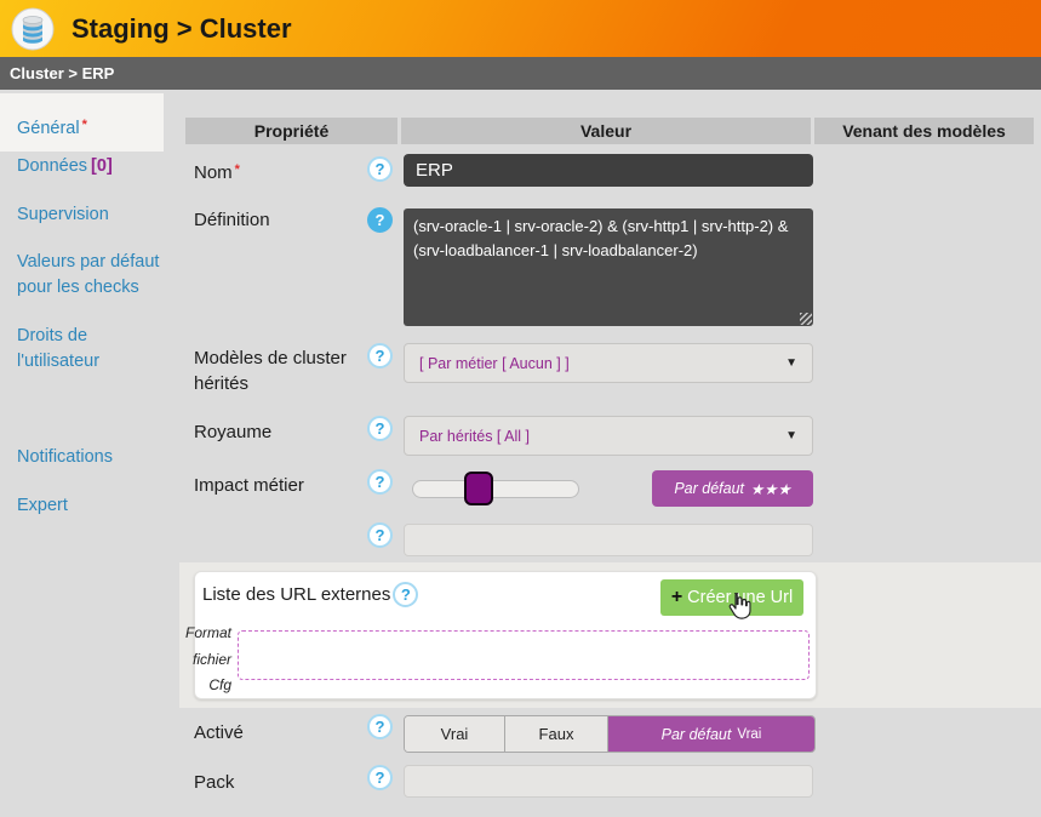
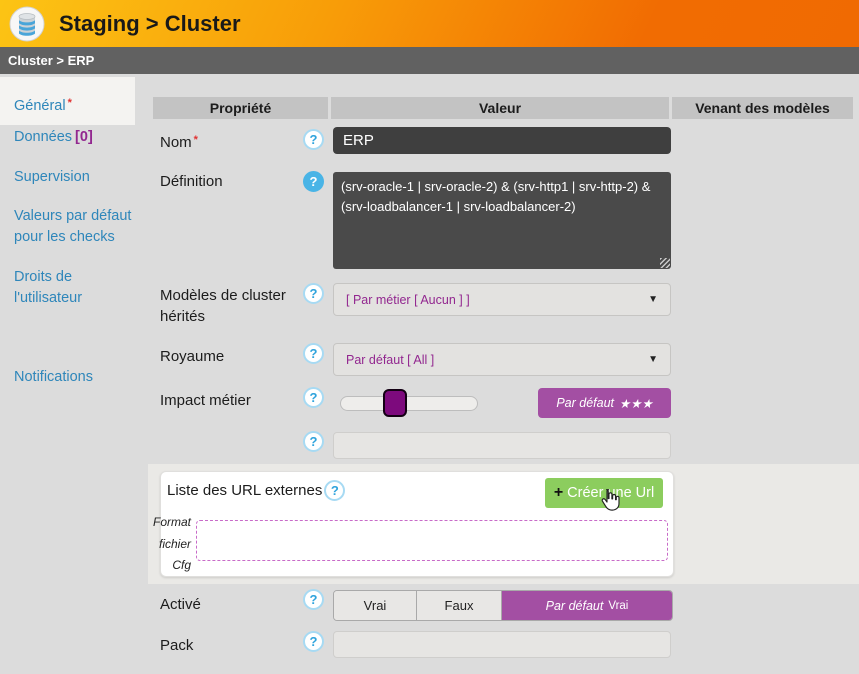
  Staging > Cluster
  Cluster > ERP
  Général *
  Données [0]
  Supervision
  Valeurs par défaut pour les checks
  Droits de l'utilisateur
  Notifications
- Expert
  Propriété
  Valeur
  Venant des modèles
  Nom *
  ?
  ERP
  Définition
  ?
  Modèles de cluster hérités
  ?
  [ Par métier [ Aucun ] ]
  ▼
  Royaume
  ?
- Par hérités [ All ]
+ Par défaut [ All ]
  ▼
  Impact métier
  ?
  Par défaut
  ★★★
  ?
  Liste des URL externes
  ?
  +
  Créerne Url
  Format
  fichier
  Cfg
  Activé
  ?
  Vrai
  Faux
  Par défaut
  Vrai
  Pack
  ?
